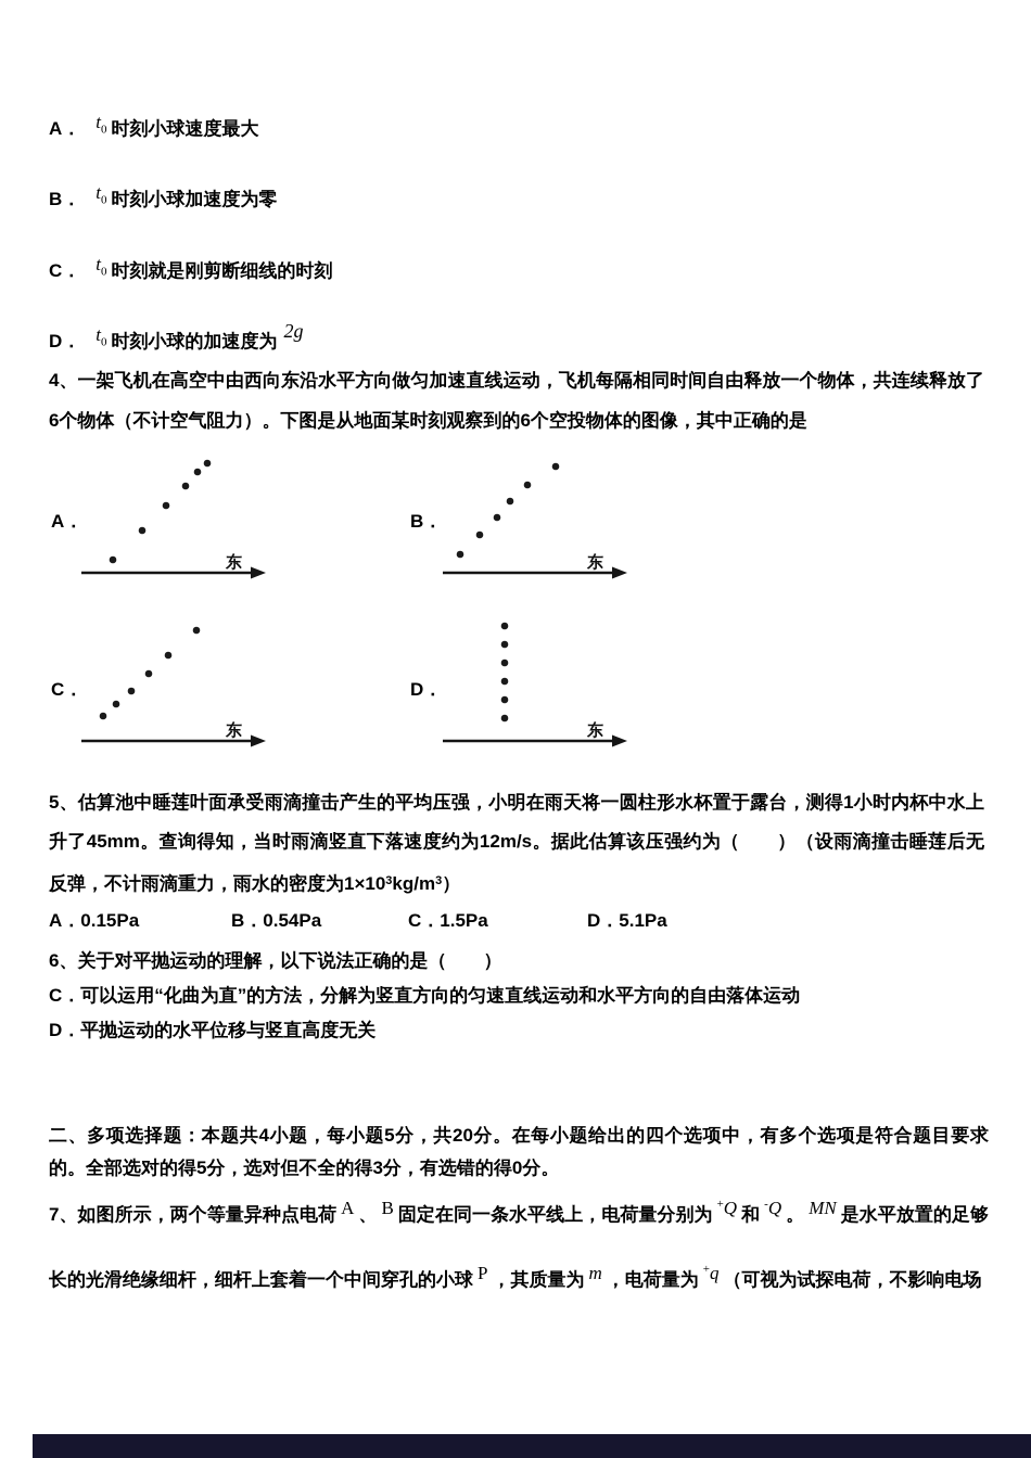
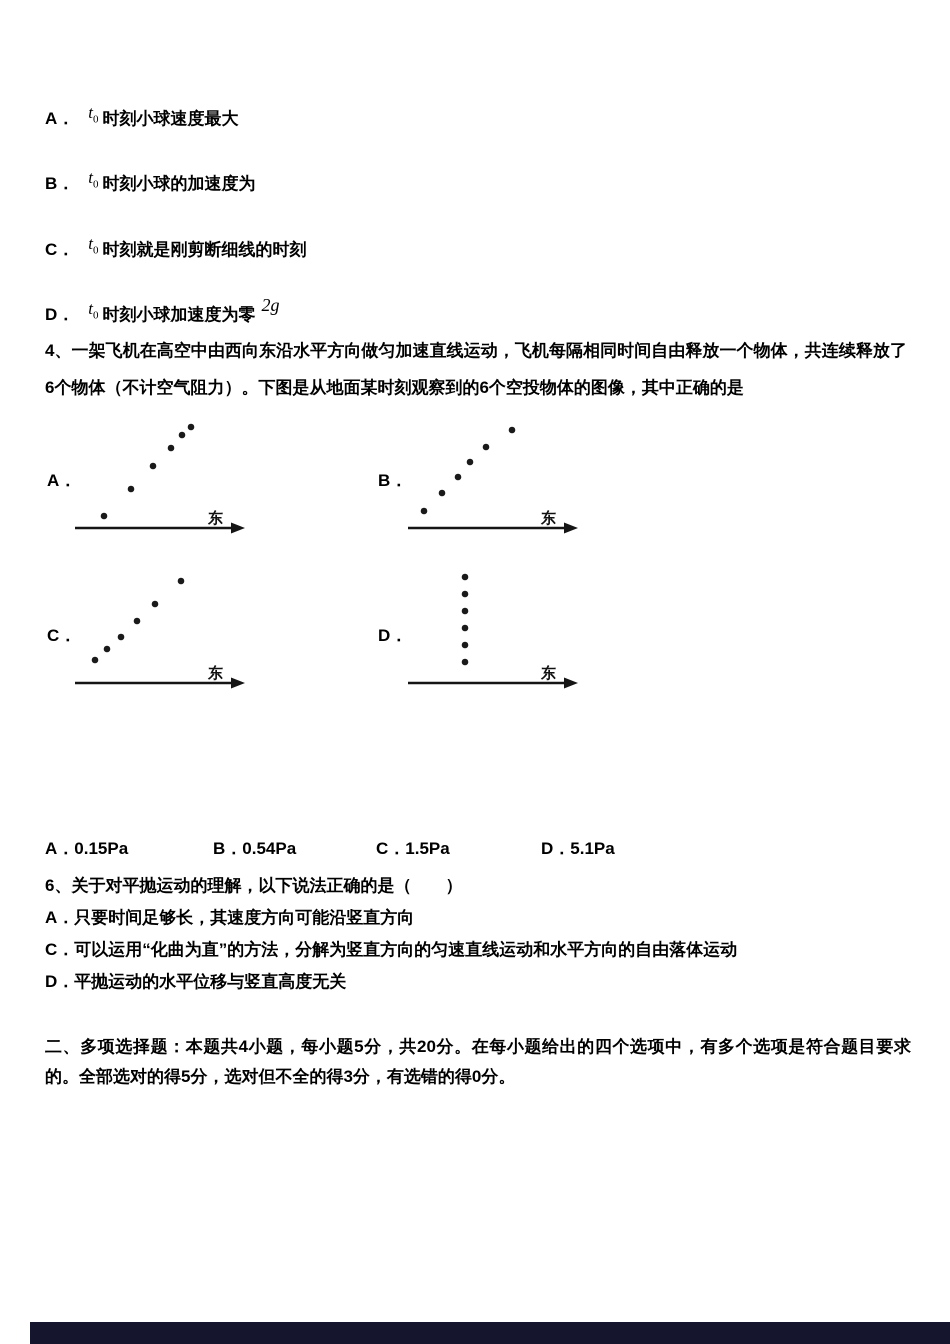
  A． t0 时刻小球速度最大
- B． t0 时刻小球加速度为零
+ B． t0 时刻小球的加速度为
  C． t0 时刻就是刚剪断细线的时刻
- D． t0 时刻小球的加速度为2g
+ D． t0 时刻小球加速度为零2g
  4、一架飞机在高空中由西向东沿水平方向做匀加速直线运动，飞机每隔相同时间自由释放一个物体，共连续释放了6个物体（不计空气阻力）。下图是从地面某时刻观察到的6个空投物体的图像，其中正确的是
  A．
  东
  B．
  东
  C．
  东
  D．
  东
- 5、估算池中睡莲叶面承受雨滴撞击产生的平均压强，小明在雨天将一圆柱形水杯置于露台，测得1小时内杯中水上升了45mm。查询得知，当时雨滴竖直下落速度约为12m/s。据此估算该压强约为（ ）（设雨滴撞击睡莲后无反弹，不计雨滴重力，雨水的密度为1×103kg/m3）
  A．0.15Pa
  B．0.54Pa
  C．1.5Pa
  D．5.1Pa
  6、关于对平抛运动的理解，以下说法正确的是（ ）
+ A．只要时间足够长，其速度方向可能沿竖直方向
  C．可以运用“化曲为直”的方法，分解为竖直方向的匀速直线运动和水平方向的自由落体运动
  D．平抛运动的水平位移与竖直高度无关
  二、多项选择题：本题共4小题，每小题5分，共20分。在每小题给出的四个选项中，有多个选项是符合题目要求的。全部选对的得5分，选对但不全的得3分，有选错的得0分。
- 7、如图所示，两个等量异种点电荷 A 、 B 固定在同一条水平线上，电荷量分别为+Q 和-Q 。 MN 是水平放置的足够长的光滑绝缘细杆，细杆上套着一个中间穿孔的小球 P ，其质量为 m ，电荷量为+q （可视为试探电荷，不影响电场
